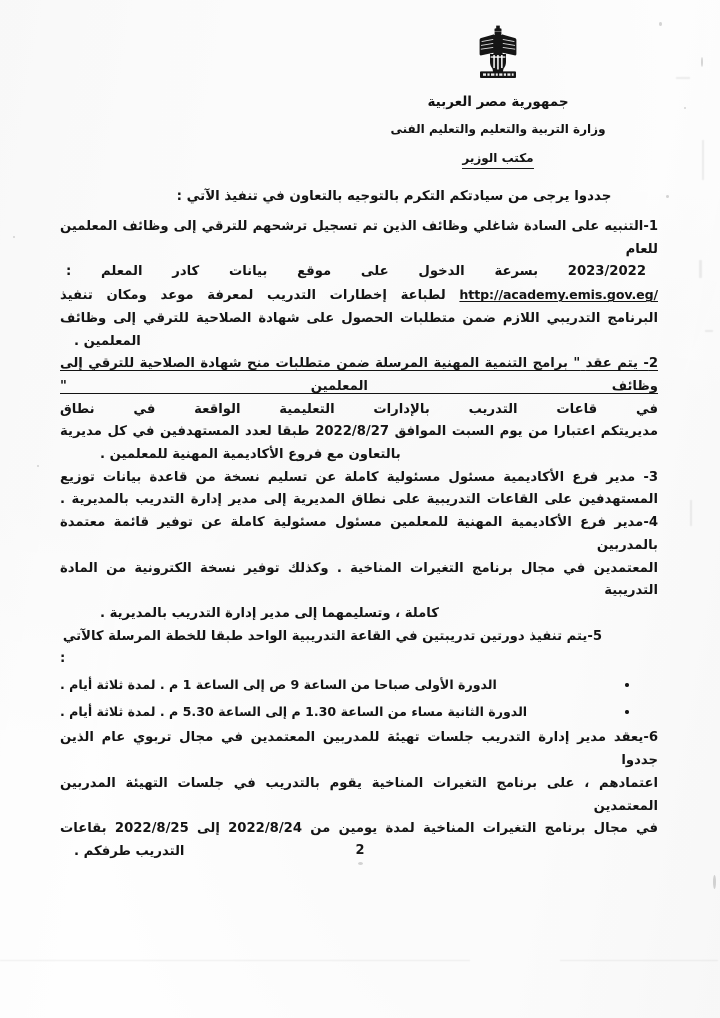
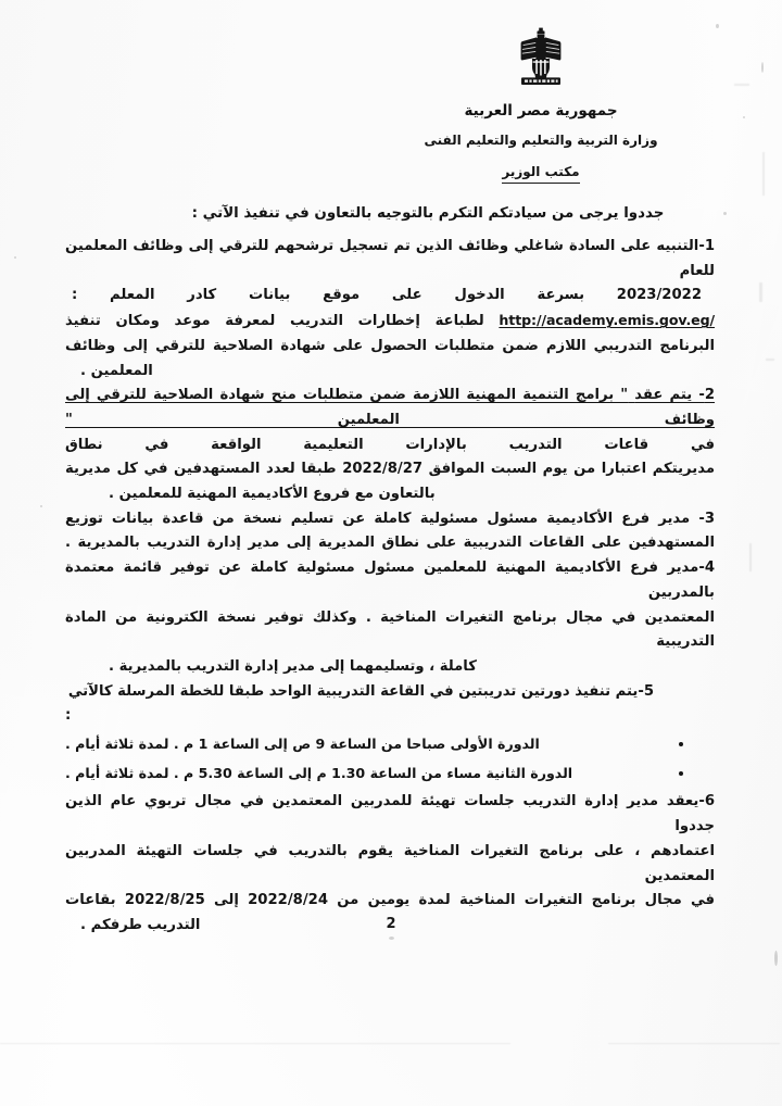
  جمهورية مصر العربية
  وزارة التربية والتعليم والتعليم الفنى
  مكتب الوزير
  جددوا يرجى من سيادتكم التكرم بالتوجيه بالتعاون في تنفيذ الآتي :
  1-التنبيه على السادة شاغلي وظائف الذين تم تسجيل ترشحهم للترقي إلى وظائف المعلمين للعام
  2023/2022 بسرعة الدخول على موقع بيانات كادر المعلم :
  http://academy.emis.gov.eg/ لطباعة إخطارات التدريب لمعرفة موعد ومكان تنفيذ
  البرنامج التدريبي اللازم ضمن متطلبات الحصول على شهادة الصلاحية للترقي إلى وظائف
  المعلمين .
- 2- يتم عقد " برامج التنمية المهنية المرسلة ضمن متطلبات منح شهادة الصلاحية للترقي إلى وظائف المعلمين "
+ 2- يتم عقد " برامج التنمية المهنية اللازمة ضمن متطلبات منح شهادة الصلاحية للترقي إلى وظائف المعلمين "
  في قاعات التدريب بالإدارات التعليمية الواقعة في نطاق
  مديريتكم اعتبارا من يوم السبت الموافق 2022/8/27 طبقا لعدد المستهدفين في كل مديرية
  بالتعاون مع فروع الأكاديمية المهنية للمعلمين .
  3- مدير فرع الأكاديمية مسئول مسئولية كاملة عن تسليم نسخة من قاعدة بيانات توزيع
  المستهدفين على القاعات التدريبية على نطاق المديرية إلى مدير إدارة التدريب بالمديرية .
  4-مدير فرع الأكاديمية المهنية للمعلمين مسئول مسئولية كاملة عن توفير قائمة معتمدة بالمدربين
  المعتمدين في مجال برنامج التغيرات المناخية . وكذلك توفير نسخة الكترونية من المادة التدريبية
  كاملة ، وتسليمهما إلى مدير إدارة التدريب بالمديرية .
  5-يتم تنفيذ دورتين تدريبتين في القاعة التدريبية الواحد طبقا للخطة المرسلة كالآتي :
  الدورة الأولى صباحا من الساعة 9 ص إلى الساعة 1 م . لمدة ثلاثة أيام .
  الدورة الثانية مساء من الساعة 1.30 م إلى الساعة 5.30 م . لمدة ثلاثة أيام .
  6-يعقد مدير إدارة التدريب جلسات تهيئة للمدربين المعتمدين في مجال تربوي عام الذين جددوا
  اعتمادهم ، على برنامج التغيرات المناخية يقوم بالتدريب في جلسات التهيئة المدربين المعتمدين
  في مجال برنامج التغيرات المناخية لمدة يومين من 2022/8/24 إلى 2022/8/25 بقاعات
  التدريب طرفكم .
  2
